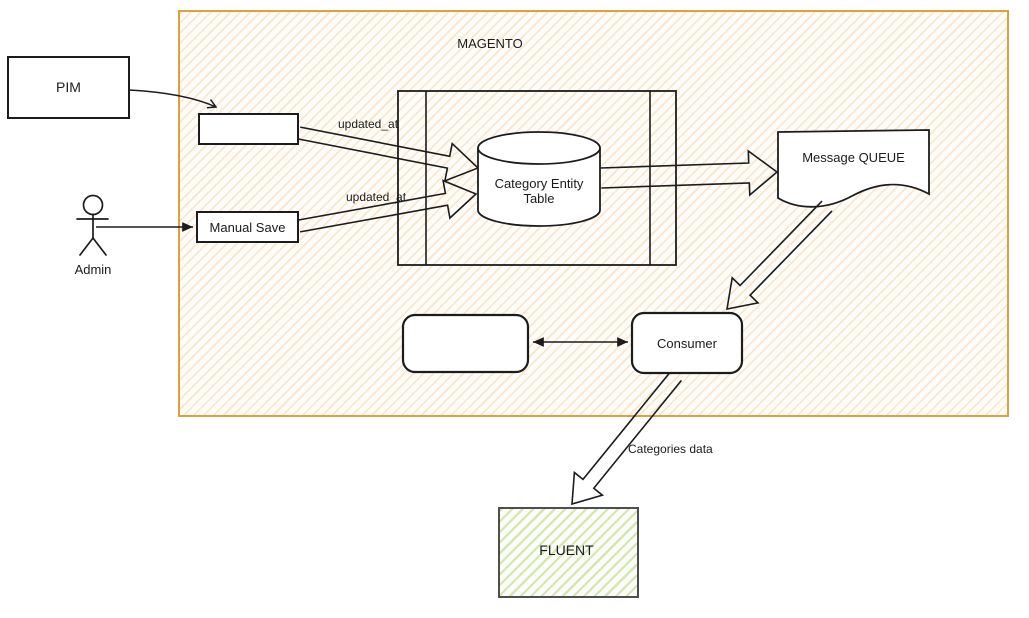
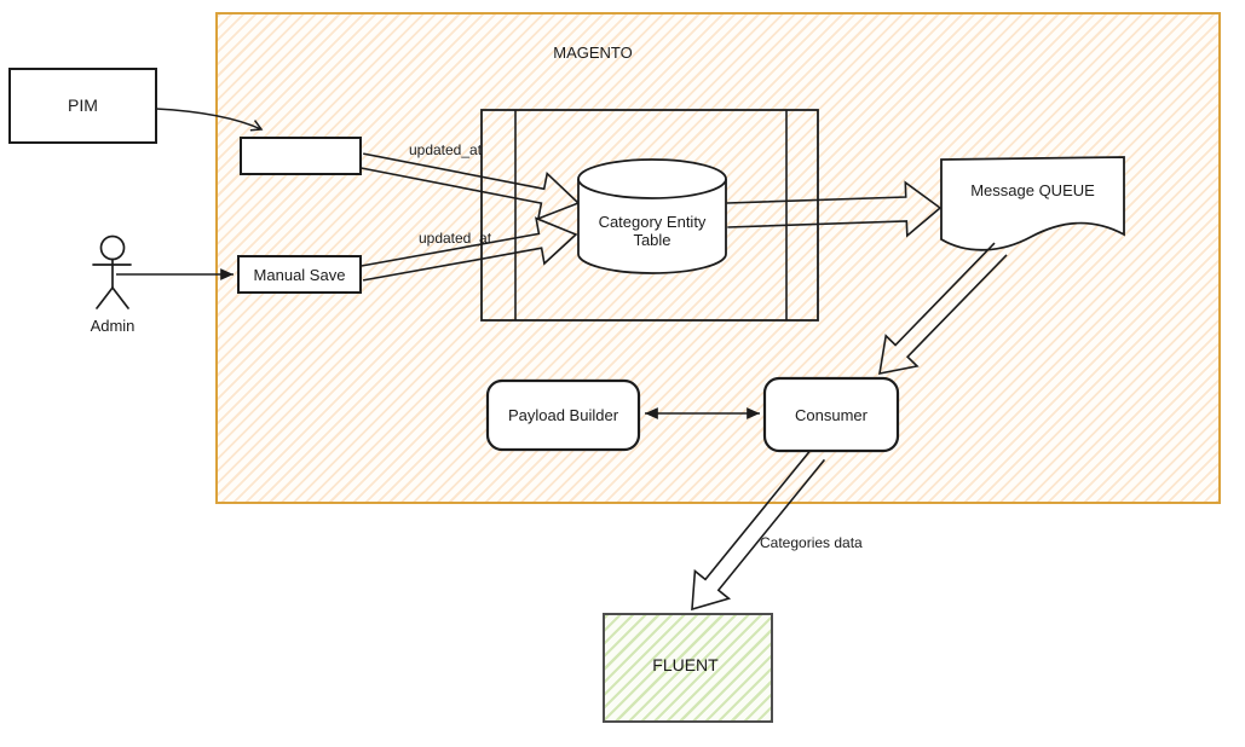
  MAGENTO
  PIM
  Manual Save
  Admin
  Category Entity
  Table
  Message QUEUE
+ Payload Builder
  Consumer
  FLUENT
  updated_at
  updated_at
  Categories data
